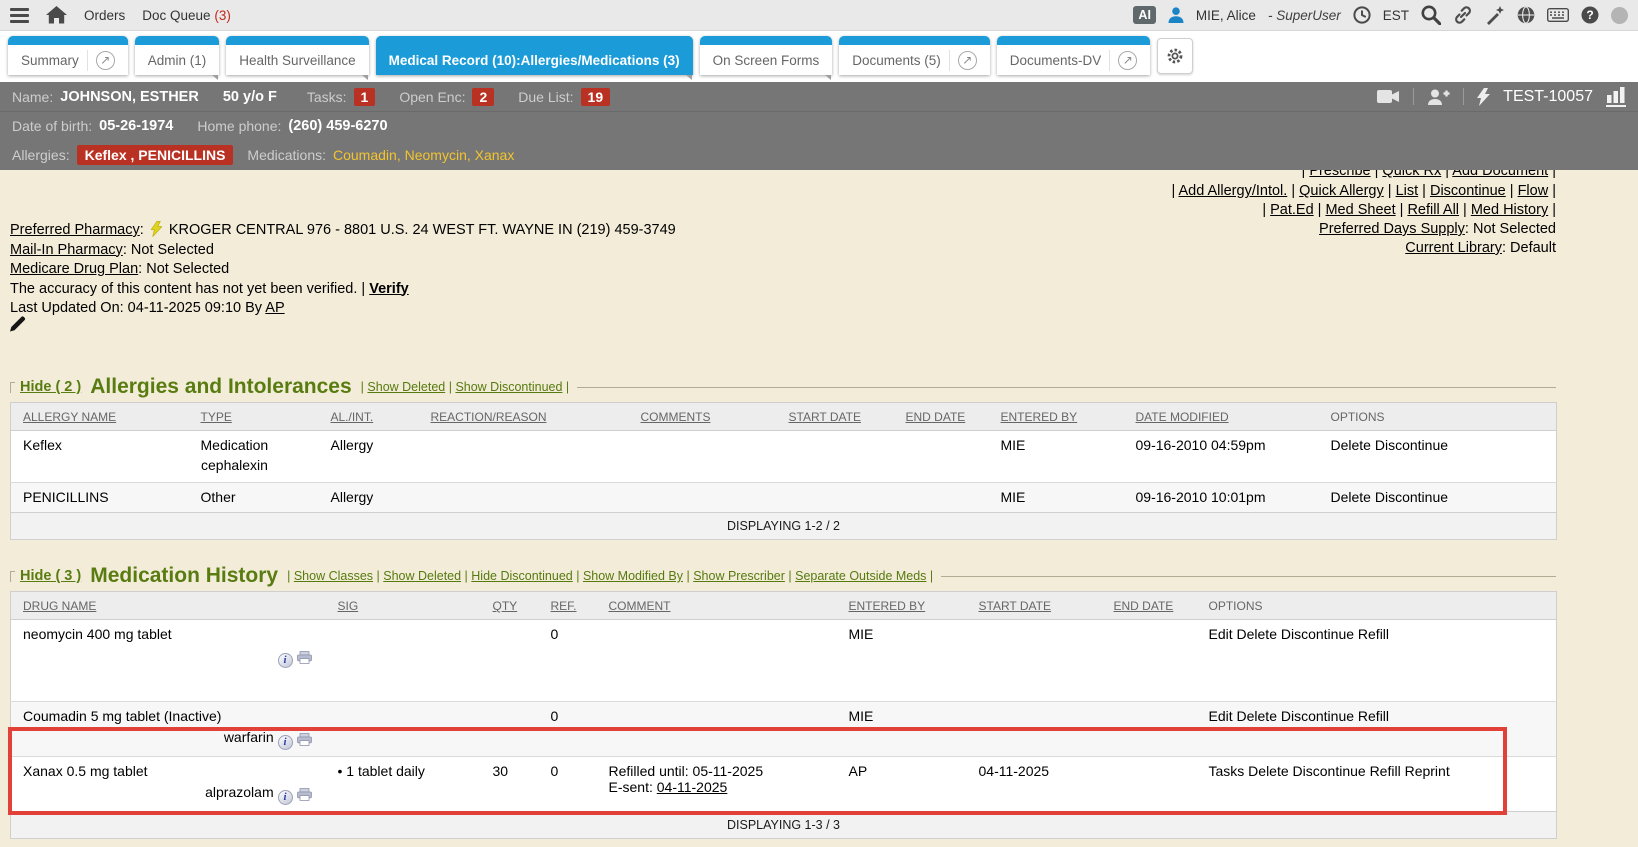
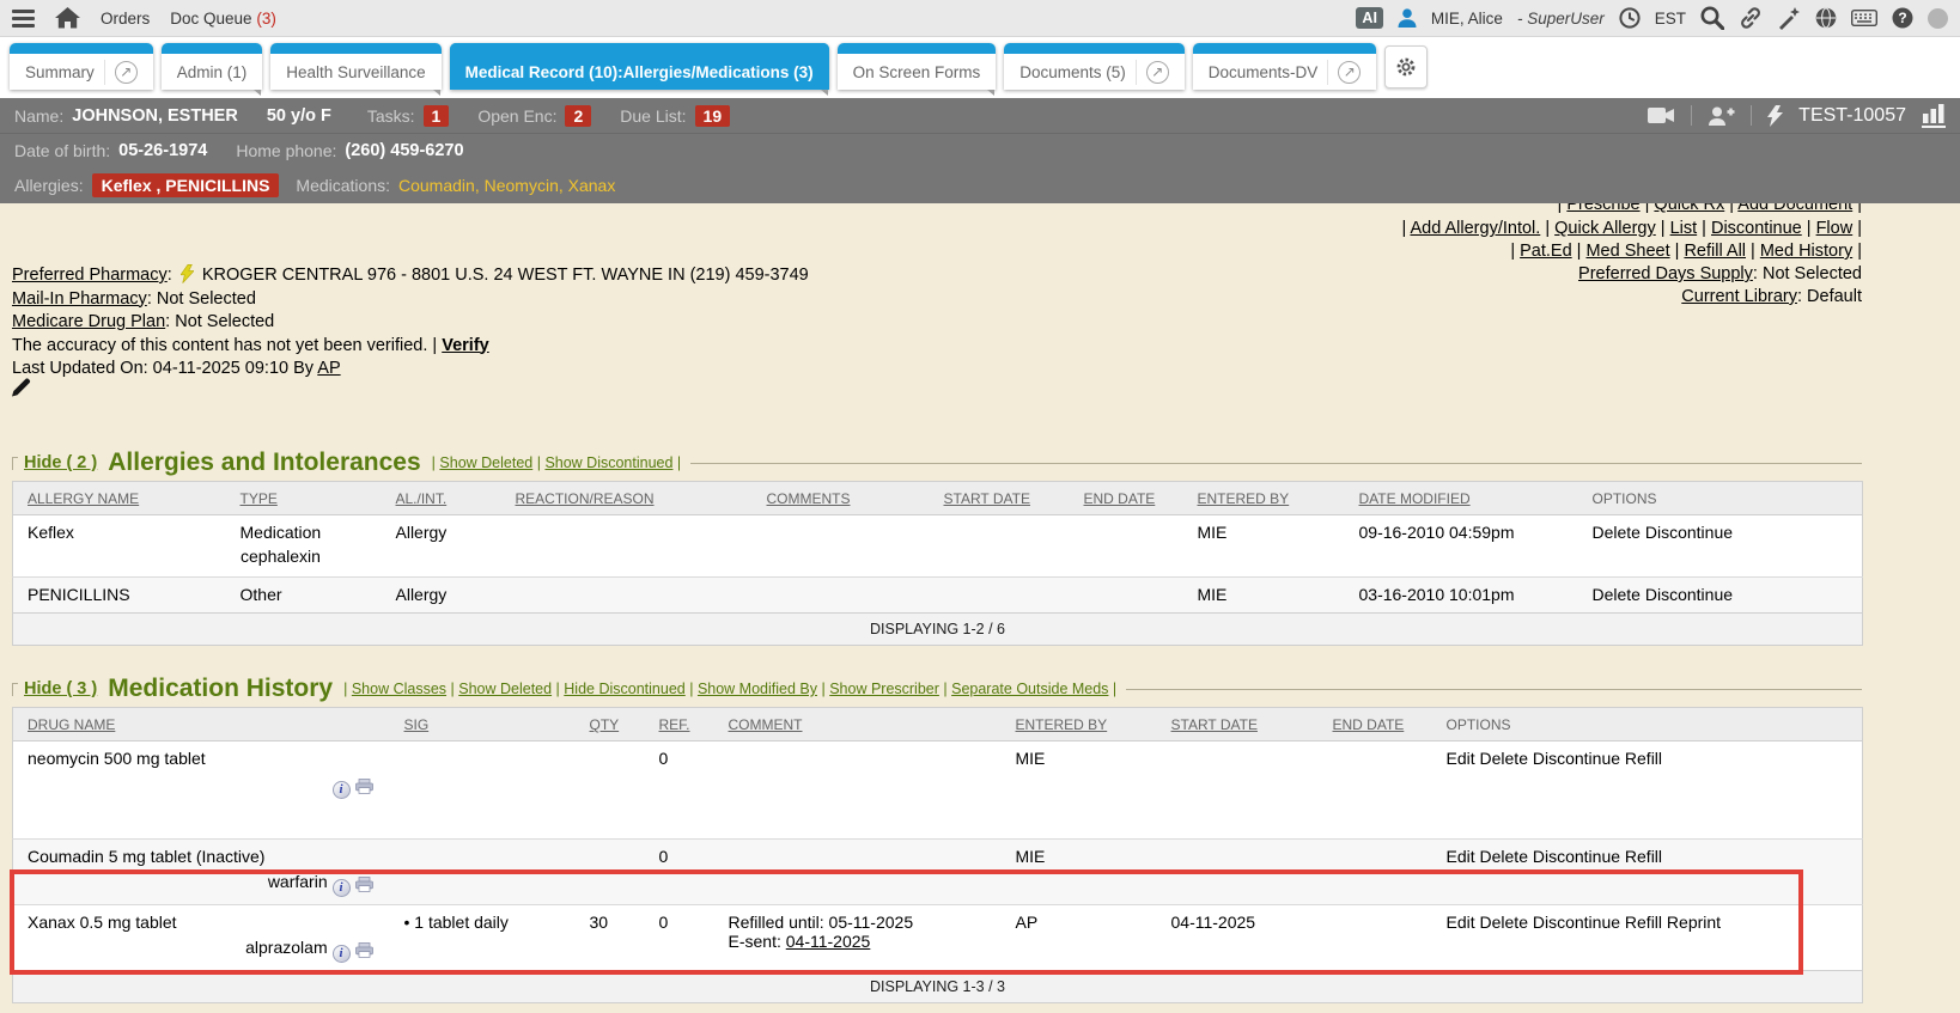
  Orders
  Doc Queue (3)
  AI
  MIE, Alice
  - SuperUser
  EST
  ?
  Summary
  ↗
  Admin (1)
  Health Surveillance
  Medical Record (10):Allergies/Medications (3)
  On Screen Forms
  Documents (5)
  ↗
  Documents-DV
  ↗
  Name:
  JOHNSON, ESTHER
  50 y/o F
  Tasks:
  1
  Open Enc:
  2
  Due List:
  19
  TEST-10057
  Date of birth:
  05-26-1974
  Home phone:
  (260) 459-6270
  Allergies:
  Keflex , PENICILLINS
  Medications:
  Coumadin Neomycin Xanax
  Prescribe Quick Rx Add Document
  Add Allergy/Intol. Quick Allergy List Discontinue Flow
  Pat.Ed Med Sheet Refill All Med History
  Preferred Days Supply Not Selected
  Current Library Default
  Preferred Pharmacy KROGER CENTRAL 976 - 8801 U.S. 24 WEST FT. WAYNE IN (219) 459-3749
  Mail-In Pharmacy Not Selected
  Medicare Drug Plan Not Selected
  The accuracy of this content has not yet been verified. | Verify
  Last Updated On: 04-11-2025 09:10 By AP
  Hide ( 2 )
  Allergies and Intolerances
  Show Deleted Show Discontinued
  ALLERGY NAME	TYPE	AL./INT.	REACTION/REASON	COMMENTS	START DATE	END DATE	ENTERED BY	DATE MODIFIED	OPTIONS
  Keflexcephalexin	Medication	Allergy					MIE	09-16-2010 04:59pm	Delete Discontinue
- PENICILLINS	Other	Allergy					MIE	09-16-2010 10:01pm	Delete Discontinue
+ PENICILLINS	Other	Allergy					MIE	03-16-2010 10:01pm	Delete Discontinue
- DISPLAYING 1-2 / 2
+ DISPLAYING 1-2 / 6
  Hide ( 3 )
  Medication History
  Show Classes Show Deleted Hide Discontinued Show Modified By Show Prescriber Separate Outside Meds
  DRUG NAME	SIG	QTY	REF.	COMMENT	ENTERED BY	START DATE	END DATE	OPTIONS
- neomycin 400 mg tablet			0		MIE			Edit Delete Discontinue Refill
+ neomycin 500 mg tablet			0		MIE			Edit Delete Discontinue Refill
  Coumadin 5 mg tablet (Inactive)warfarin			0		MIE			Edit Delete Discontinue Refill
- Xanax 0.5 mg tabletalprazolam	• 1 tablet daily	30	0	Refilled until: 05-11-2025E-sent: 04-11-2025	AP	04-11-2025		Tasks Delete Discontinue Refill Reprint
+ Xanax 0.5 mg tabletalprazolam	• 1 tablet daily	30	0	Refilled until: 05-11-2025E-sent: 04-11-2025	AP	04-11-2025		Edit Delete Discontinue Refill Reprint
  DISPLAYING 1-3 / 3
